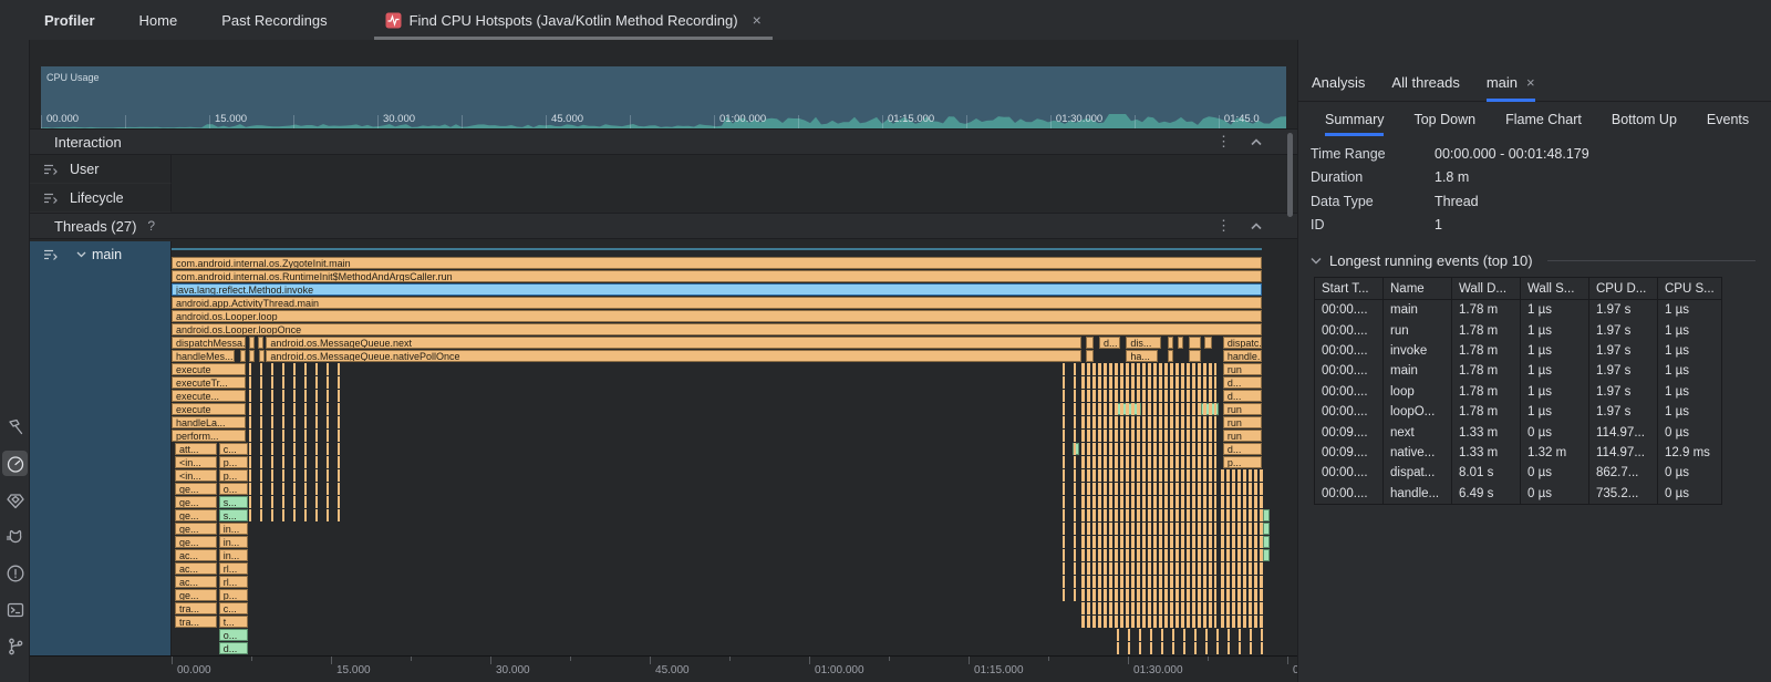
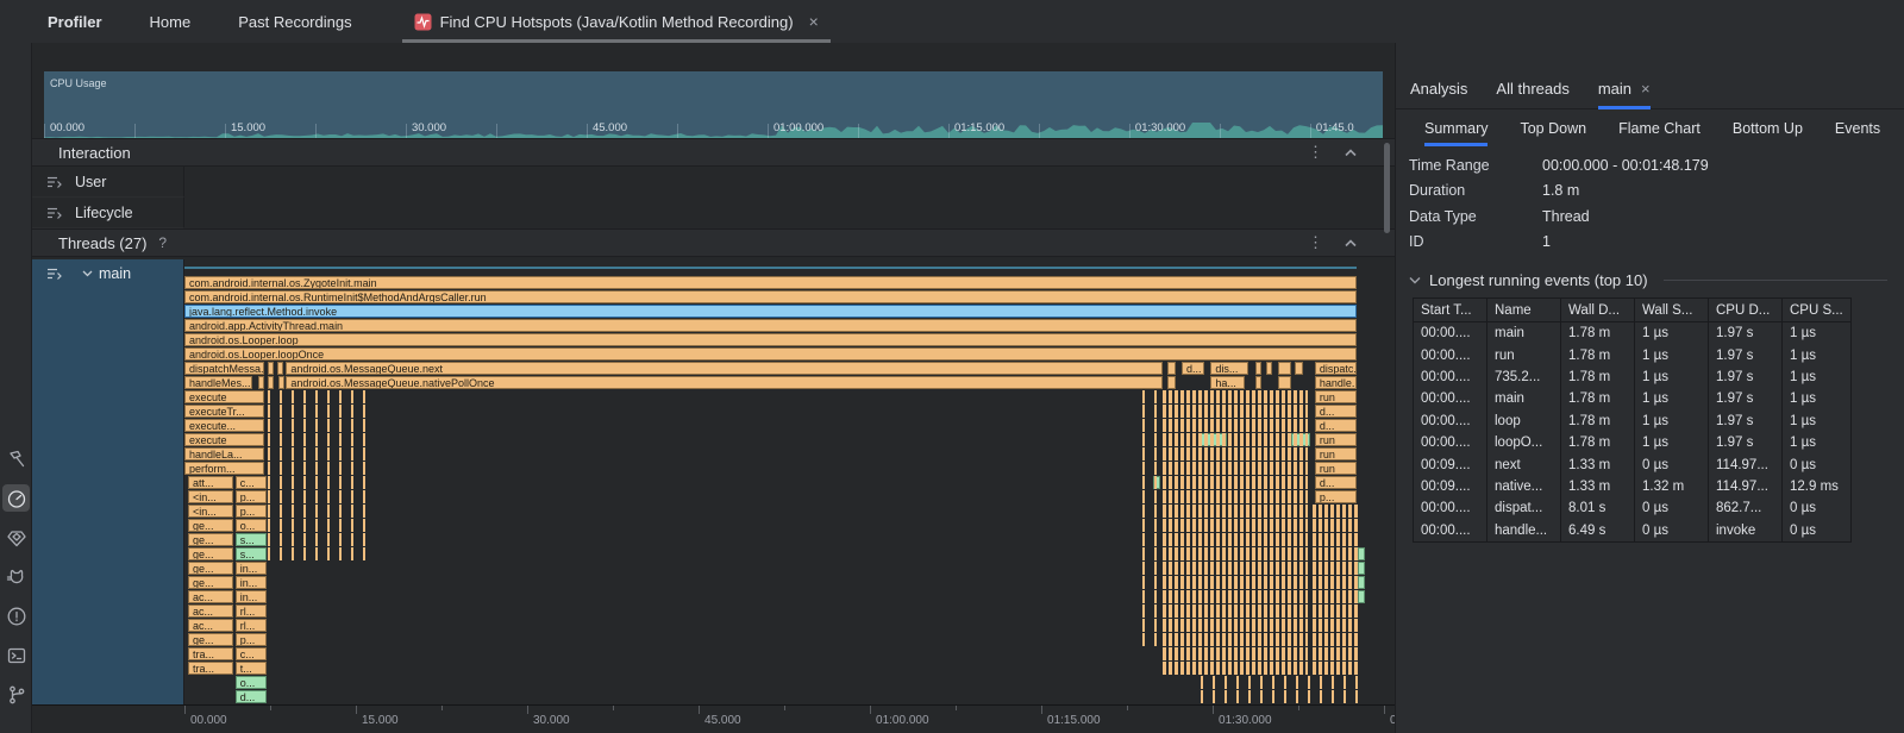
  Profiler
  Home
  Past Recordings
  Find CPU Hotspots (Java/Kotlin Method Recording)
  ×
  CPU Usage
  00.000
  15.000
  30.000
  45.000
  01:00.000
  01:15.000
  01:30.000
  01:45.0
  Interaction
  ⋮
  User
  Lifecycle
  Threads (27)
  ?
  ⋮
  main
  com.android.internal.os.ZygoteInit.main
  com.android.internal.os.RuntimeInit$MethodAndArgsCaller.run
  java.lang.reflect.Method.invoke
  android.app.ActivityThread.main
  android.os.Looper.loop
  android.os.Looper.loopOnce
  dispatchMessa.
  android.os.MessageQueue.next
  d...
  dis...
  dispatc.
  handleMes...
  android.os.MessageQueue.nativePollOnce
  ha...
  handle..
  execute
  run
  executeTr...
  d...
  execute...
  d...
  execute
  run
  handleLa...
  run
  perform...
  run
  att...
  c...
  d...
  <in...
  p...
  p...
  <in...
  p...
  ge...
  o...
  ge...
  s...
  ge...
  s...
  ge...
  in...
  ge...
  in...
  ac...
  in...
  ac...
  rl...
  ac...
  rl...
  ge...
  p...
  tra...
  c...
  tra...
  t...
  o...
  d...
  00.000
  15.000
  30.000
  45.000
  01:00.000
  01:15.000
  01:30.000
  Analysis
  All threads
  main
  ×
  Summary
  Top Down
  Flame Chart
  Bottom Up
  Events
  Time Range
  00:00.000 - 00:01:48.179
  Duration
  1.8 m
  Data Type
  Thread
  ID
  1
  Longest running events (top 10)
  Start T...
  Name
  Wall D...
  Wall S...
  CPU D...
  CPU S...
  00:00....
  main
  1.78 m
  1 µs
  1.97 s
  1 µs
  00:00....
  run
  1.78 m
  1 µs
  1.97 s
  1 µs
  00:00....
- invoke
+ 735.2...
  1.78 m
  1 µs
  1.97 s
  1 µs
  00:00....
  main
  1.78 m
  1 µs
  1.97 s
  1 µs
  00:00....
  loop
  1.78 m
  1 µs
  1.97 s
  1 µs
  00:00....
  loopO...
  1.78 m
  1 µs
  1.97 s
  1 µs
  00:09....
  next
  1.33 m
  0 µs
  114.97...
  0 µs
  00:09....
  native...
  1.33 m
  1.32 m
  114.97...
  12.9 ms
  00:00....
  dispat...
  8.01 s
  0 µs
  862.7...
  0 µs
  00:00....
  handle...
  6.49 s
  0 µs
- 735.2...
+ invoke
  0 µs
